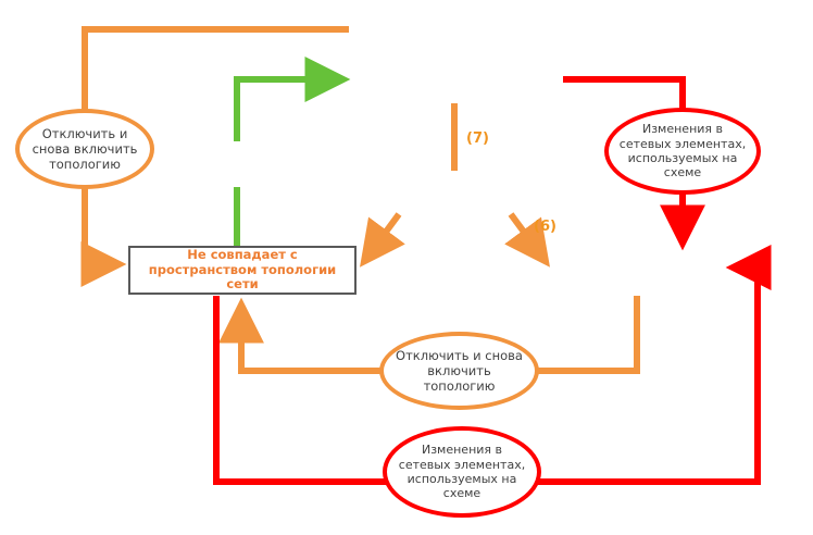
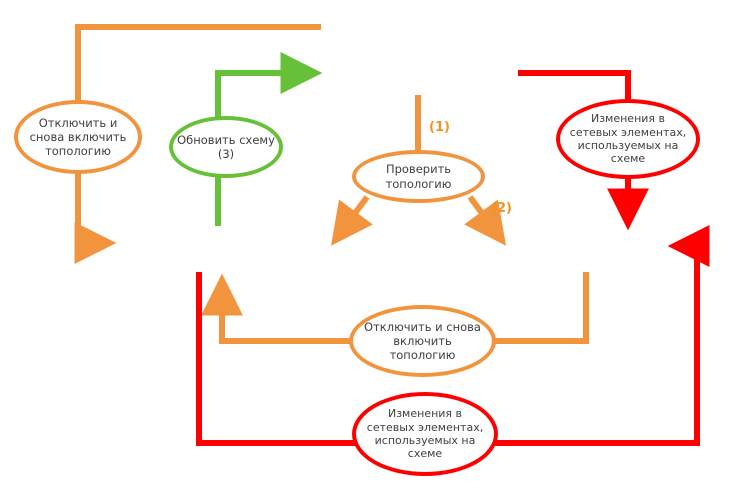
- Не совпадает с пространством топологии сети
  Отключить и снова включить топологию
+ Обновить схему
+ (3)
+ Проверить топологию
  Изменения в сетевых элементах, используемых на схеме
  Отключить и снова включить топологию
  Изменения в сетевых элементах, используемых на схеме
- (7)
+ (1)
- (6)
+ (2)
